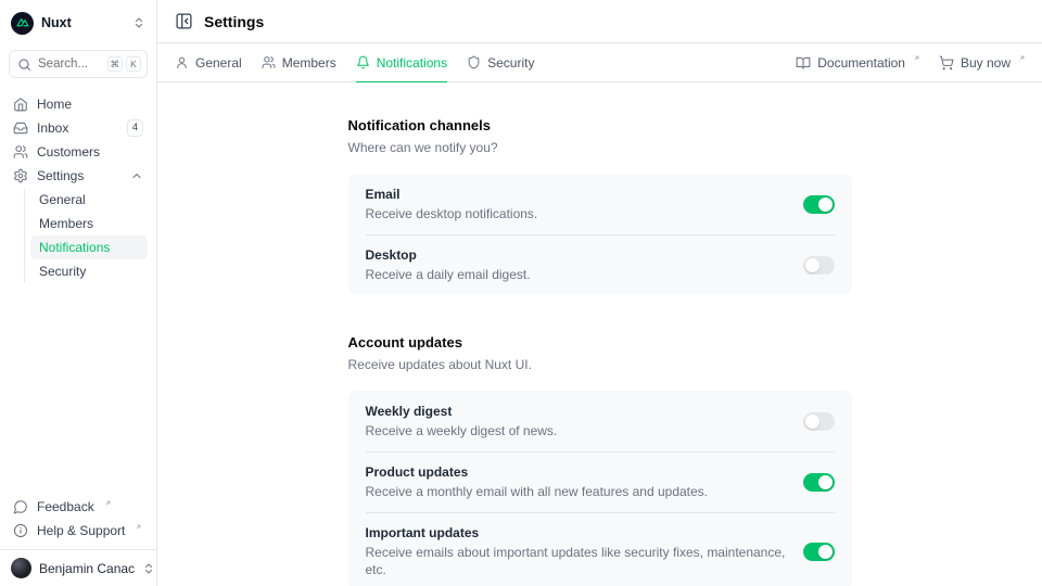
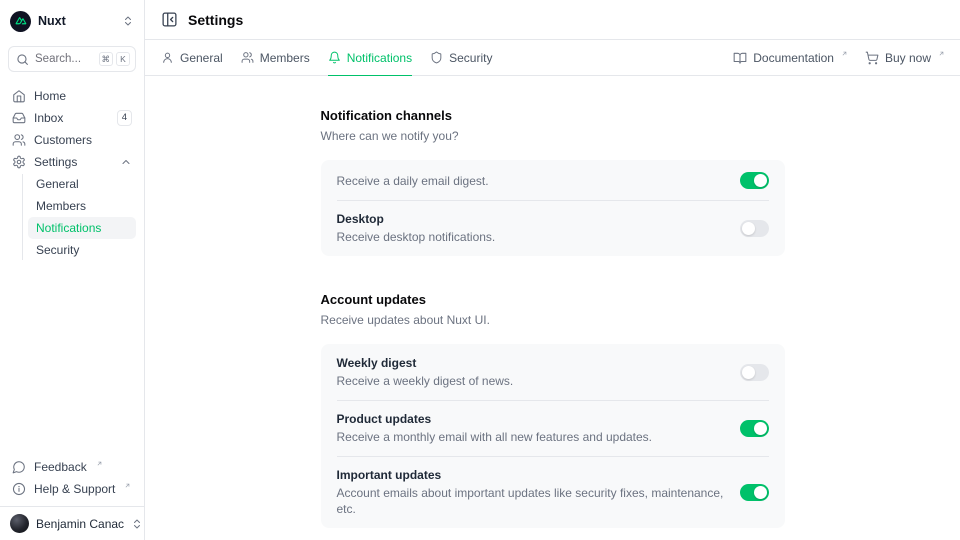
  Nuxt
  Search...
  ⌘
  K
  Home
  Inbox
  4
  Customers
  Settings
  General
  Members
  Notifications
  Security
  Feedback
  Help & Support
  Benjamin Canac
  Settings
  General
  Members
  Notifications
  Security
  Documentation
  Buy now
  Notification channels
  Where can we notify you?
- Email
- Receive desktop notifications.
+ Receive a daily email digest.
  Desktop
- Receive a daily email digest.
+ Receive desktop notifications.
  Account updates
  Receive updates about Nuxt UI.
  Weekly digest
  Receive a weekly digest of news.
  Product updates
  Receive a monthly email with all new features and updates.
  Important updates
- Receive emails about important updates like security fixes, maintenance, etc.
+ Account emails about important updates like security fixes, maintenance, etc.
